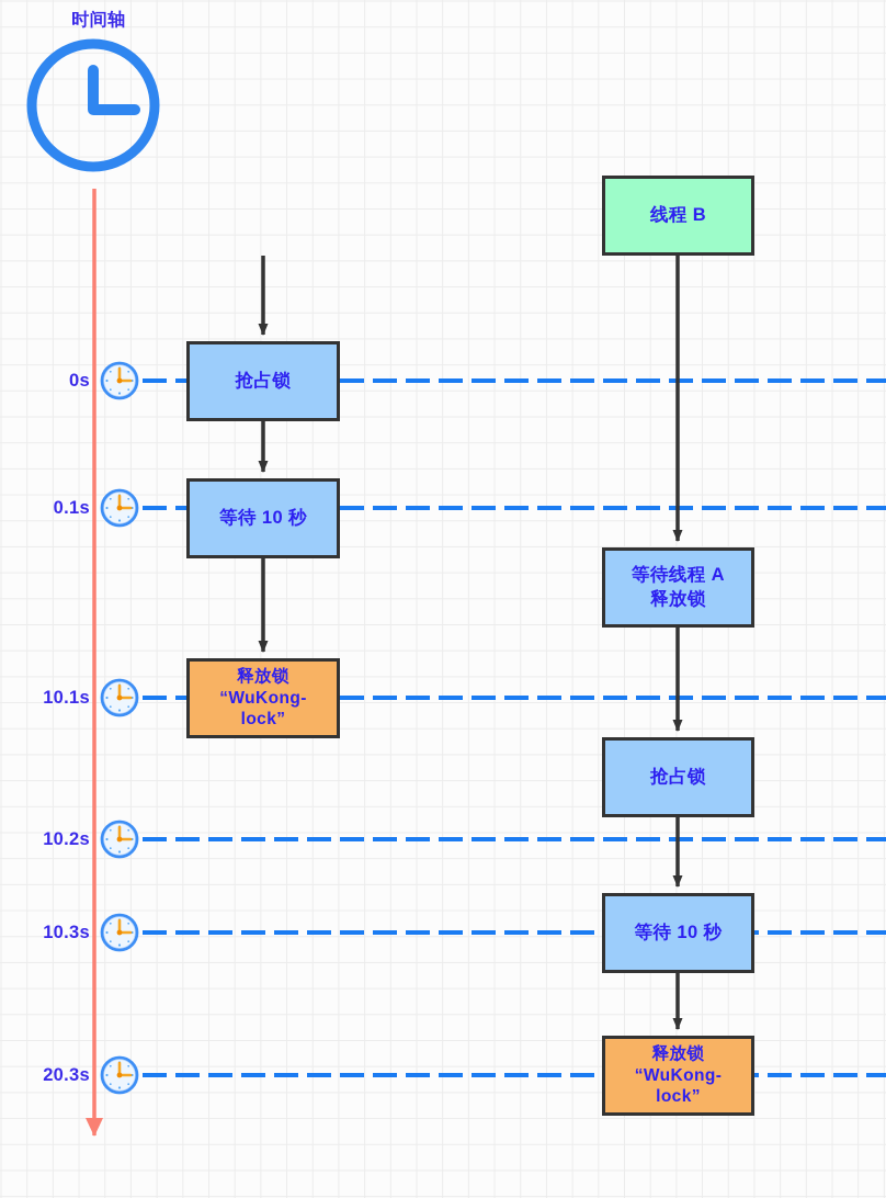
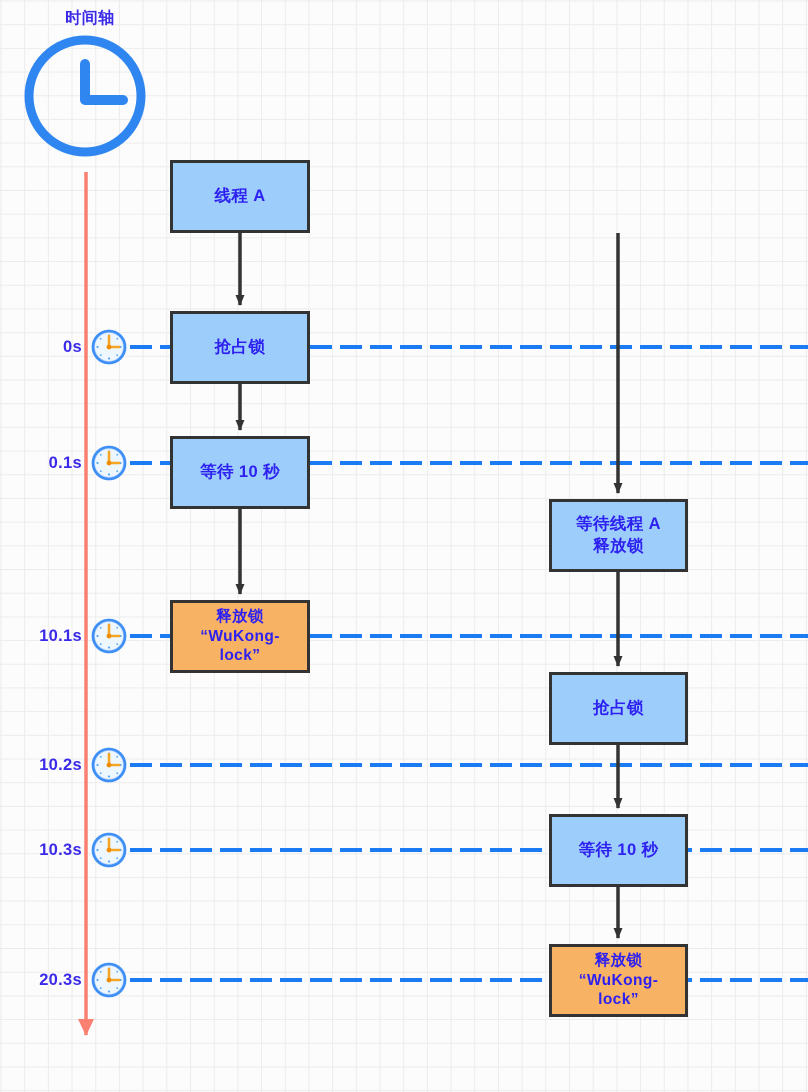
  时间轴
  0s
  0.1s
  10.1s
  10.2s
  10.3s
  20.3s
+ 线程 A
  抢占锁
  等待 10 秒
  释放锁
  “WuKong-
  lock”
- 线程 B
  等待线程 A
  释放锁
  抢占锁
  等待 10 秒
  释放锁
  “WuKong-
  lock”
